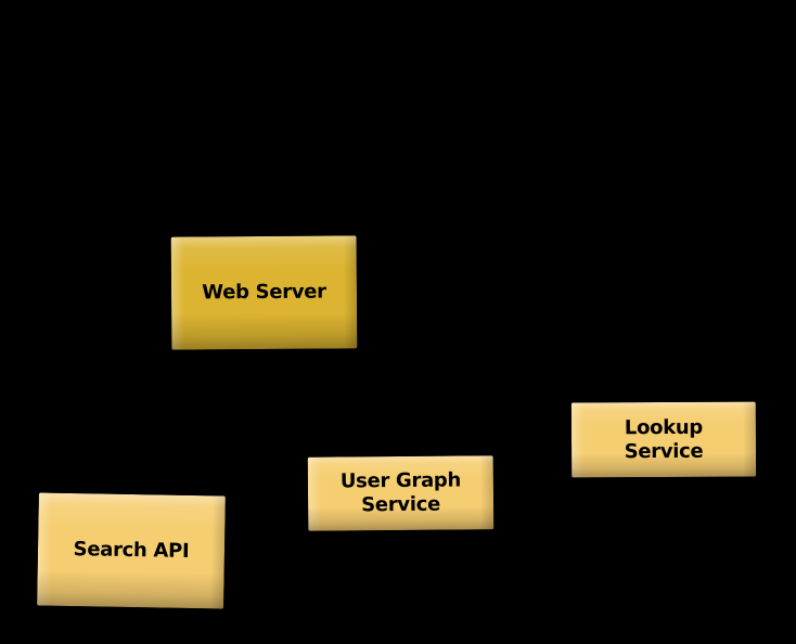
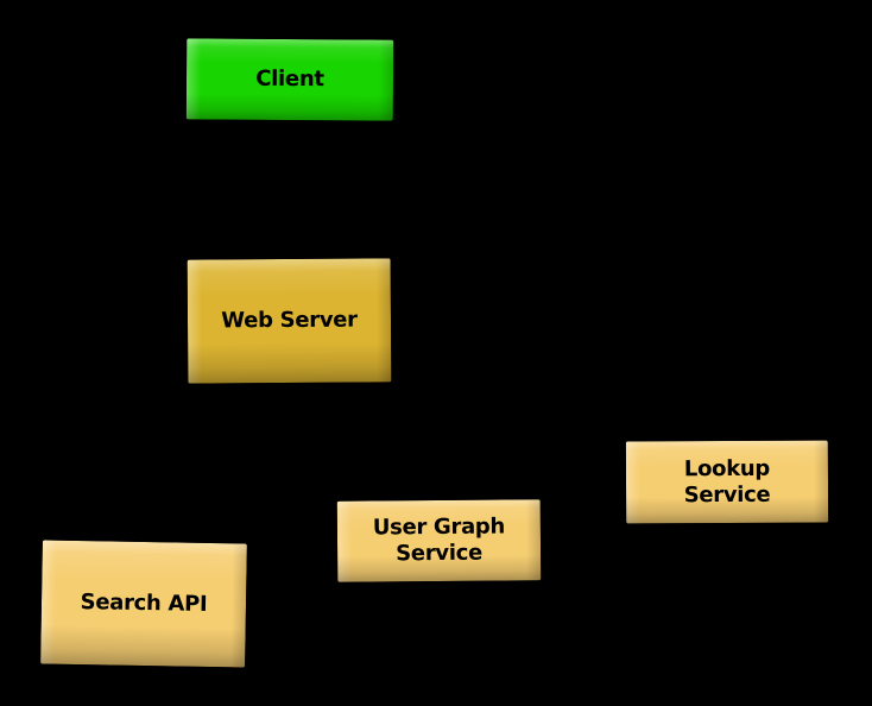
+ Client
  Web Server
  Search API
  User Graph
  Service
  Lookup
  Service
